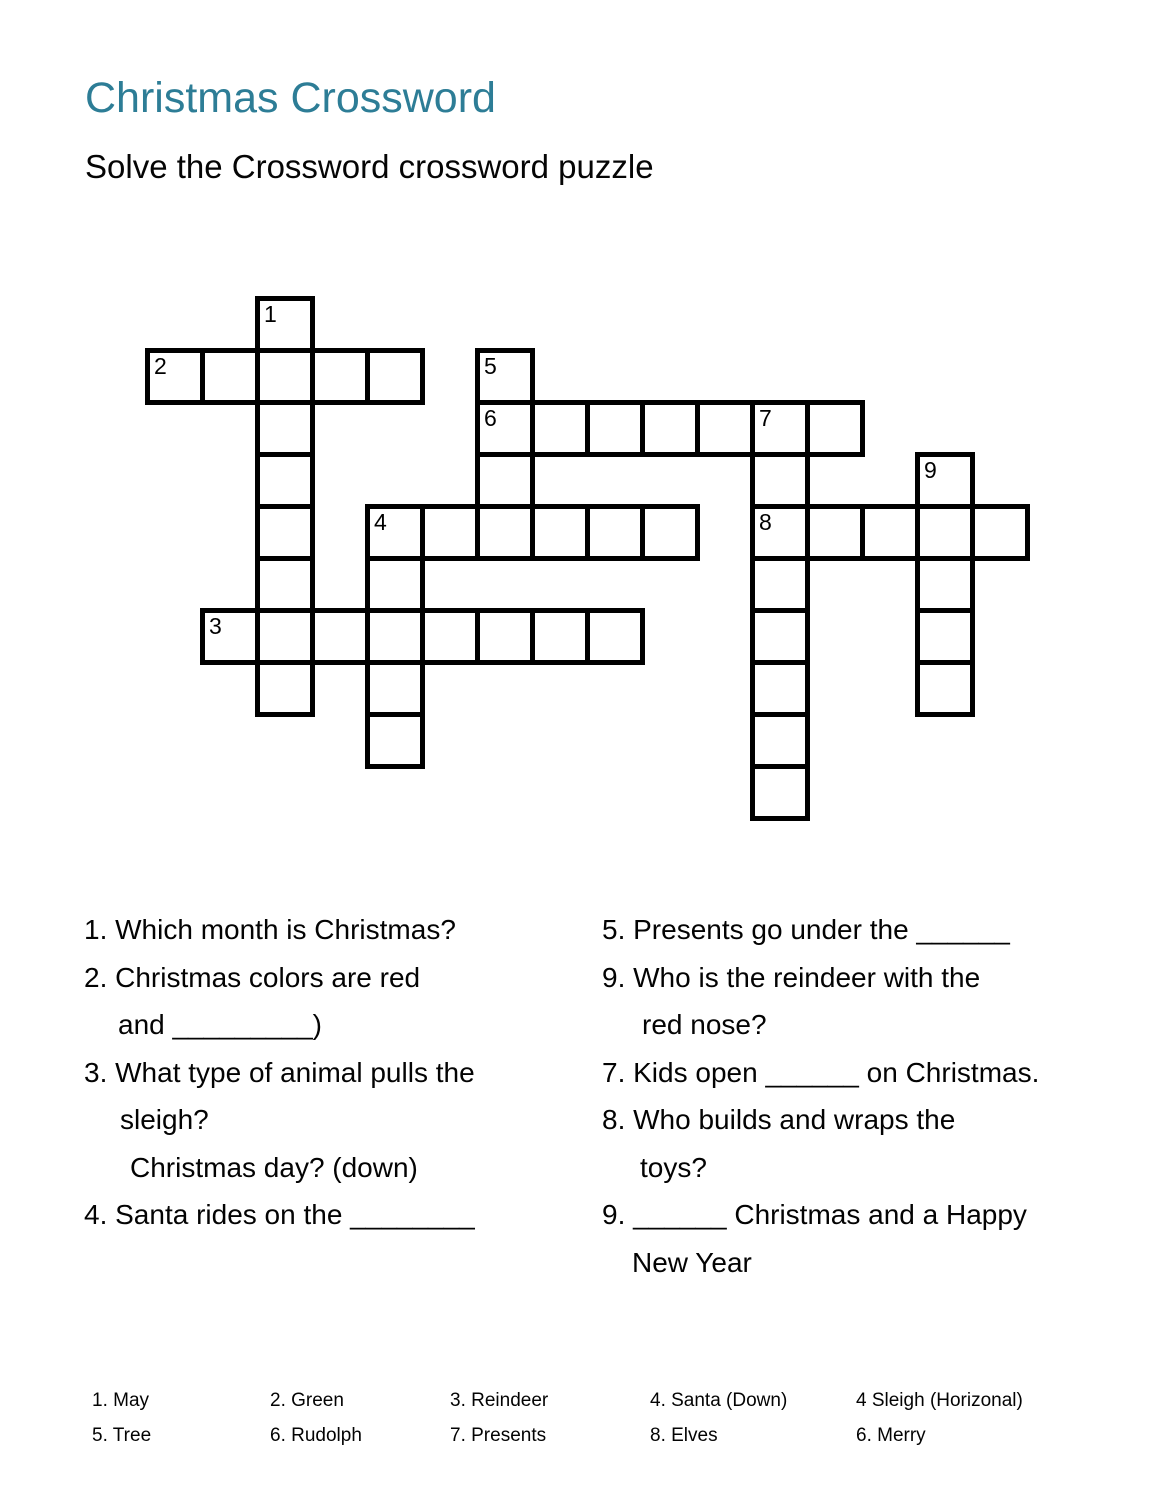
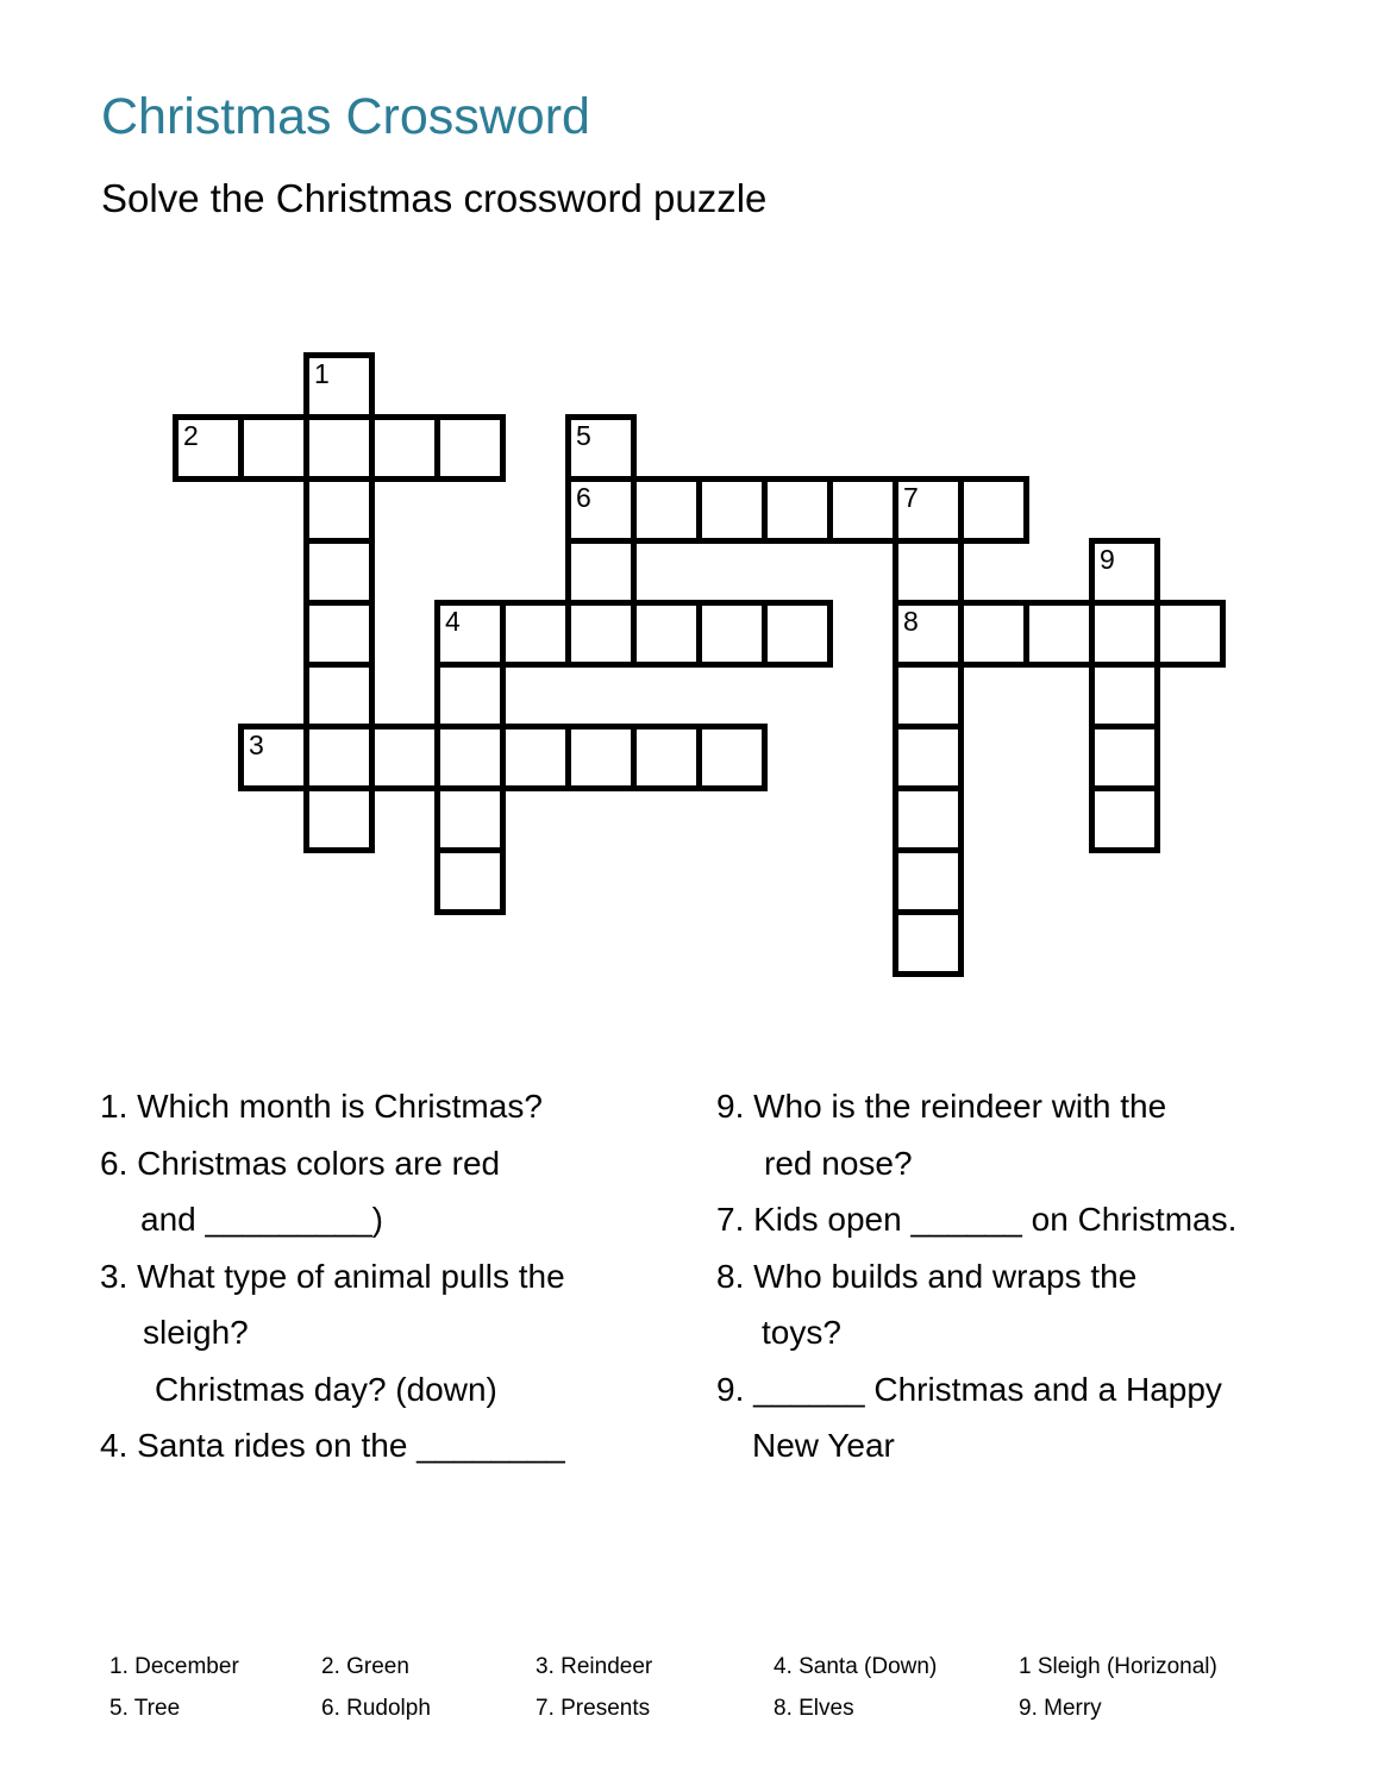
  Christmas Crossword
- Solve the Crossword crossword puzzle
+ Solve the Christmas crossword puzzle
  1
  2
  3
  4
  5
  6
  7
  8
  9
  1. Which month is Christmas?
- 2. Christmas colors are red
+ 6. Christmas colors are red
  and _________)
  3. What type of animal pulls the
  sleigh?
  Christmas day? (down)
  4. Santa rides on the ________
- 5. Presents go under the ______
  9. Who is the reindeer with the
  red nose?
  7. Kids open ______ on Christmas.
  8. Who builds and wraps the
  toys?
  9. ______ Christmas and a Happy
  New Year
- 1. May
+ 1. December
  2. Green
  3. Reindeer
  4. Santa (Down)
- 4 Sleigh (Horizonal)
+ 1 Sleigh (Horizonal)
  5. Tree
  6. Rudolph
  7. Presents
  8. Elves
- 6. Merry
+ 9. Merry
